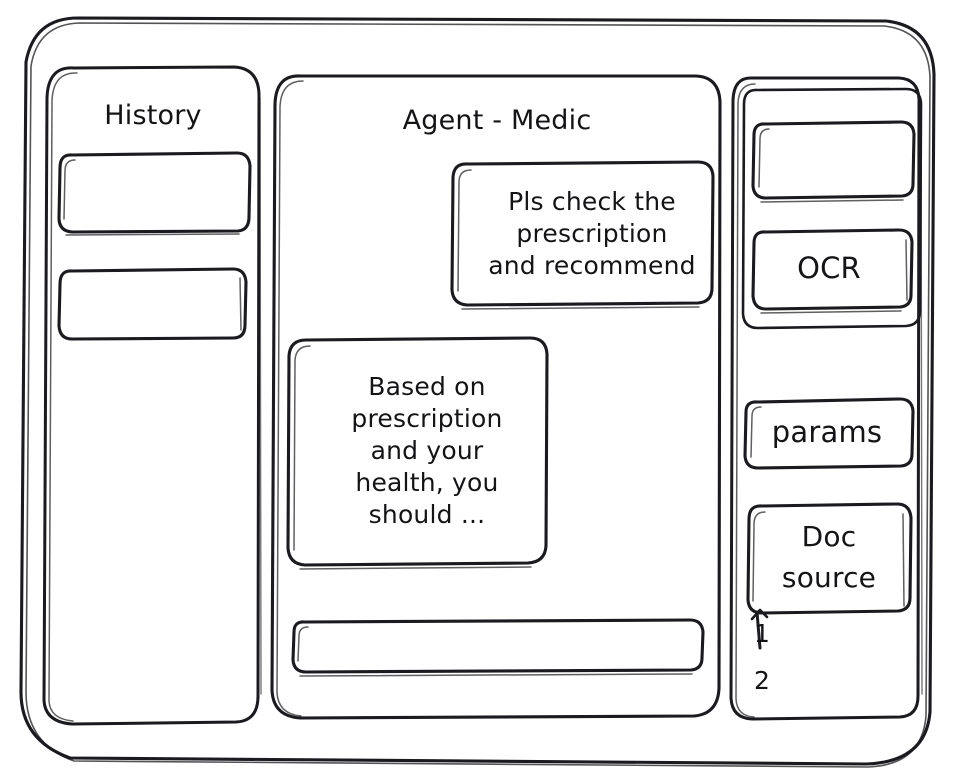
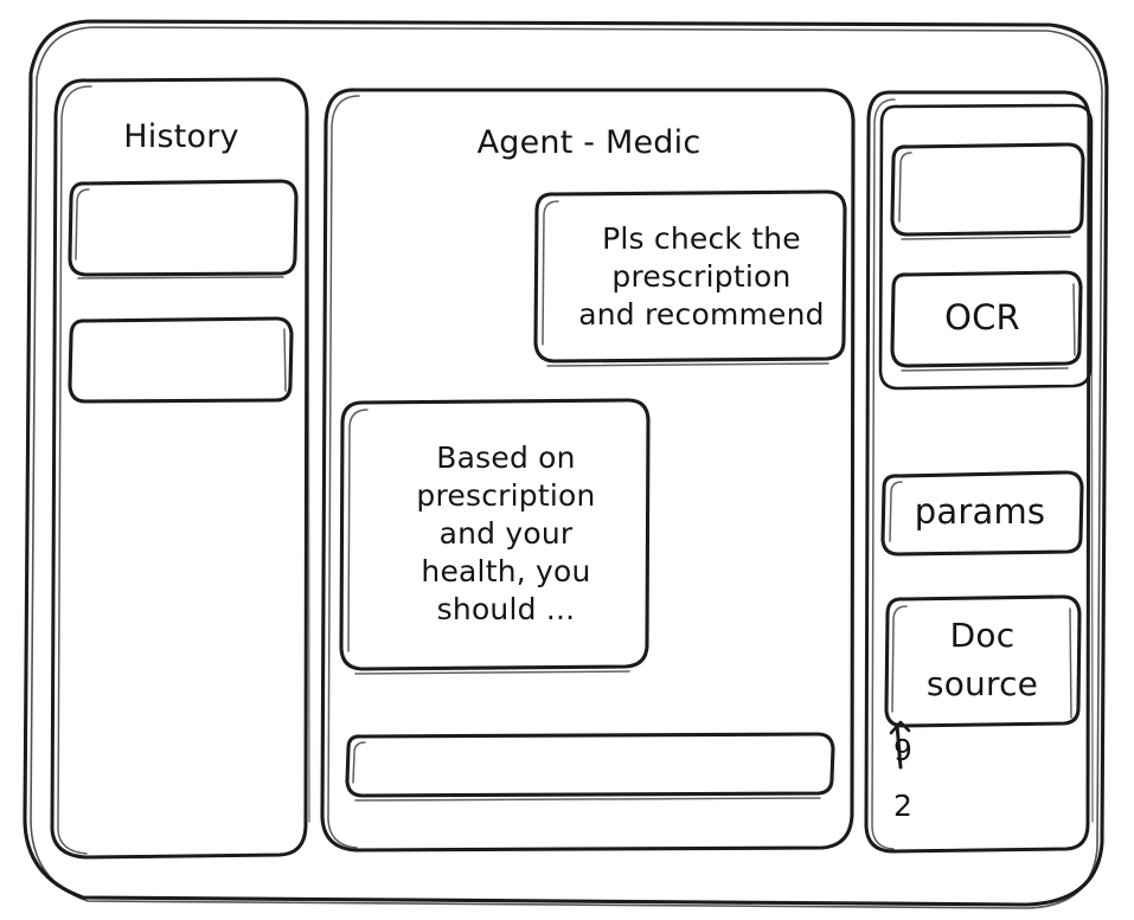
  History
  Agent - Medic
  Pls check the
  prescription
  and recommend
  Based on
  prescription
  and your
  health, you
  should ...
  OCR
  params
  Doc
  source
- 1
+ 9
  2
